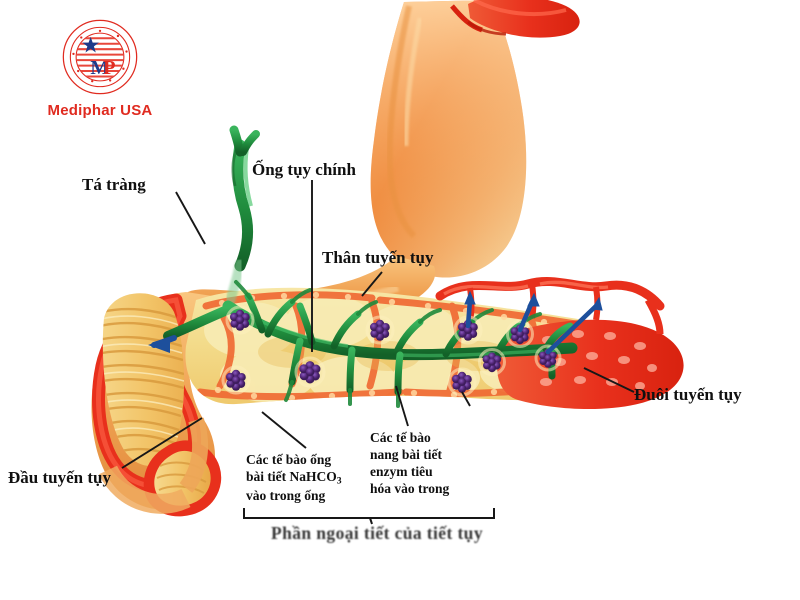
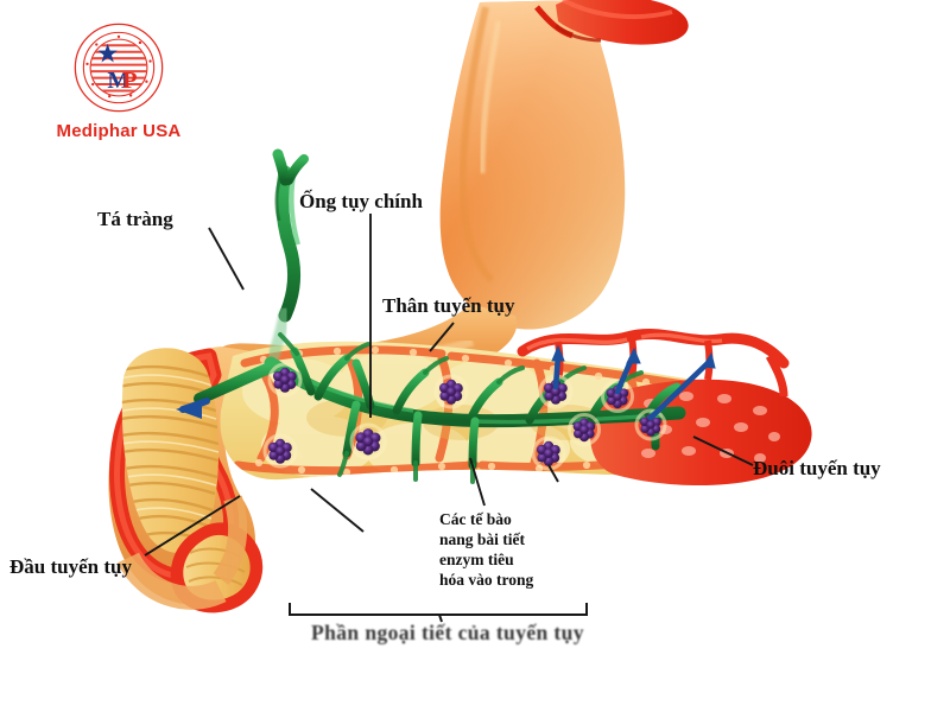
  M
  P
  Mediphar USA
  Tá tràng
  Ống tụy chính
  Thân tuyến tụy
  Đuôi tuyến tụy
  Đầu tuyến tụy
- Các tế bào ống
- bài tiết NaHCO3
- vào trong ống
  Các tế bào
  nang bài tiết
  enzym tiêu
  hóa vào trong
- Phần ngoại tiết của tiết tụy
+ Phần ngoại tiết của tuyến tụy
